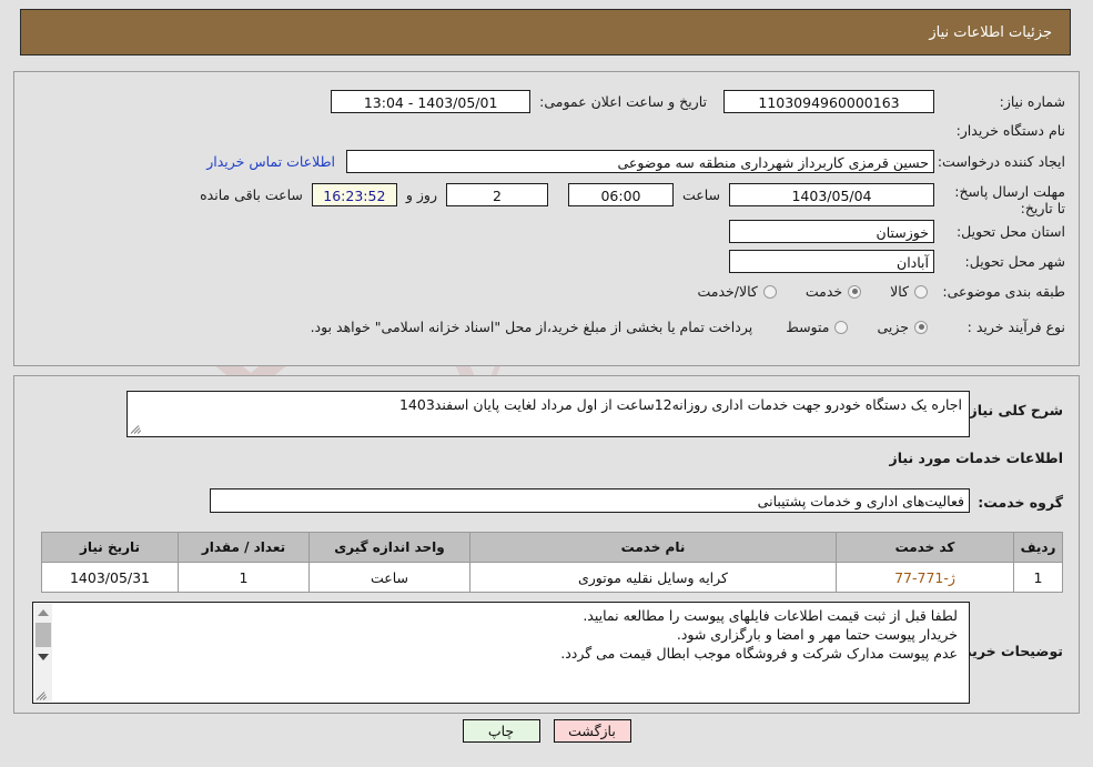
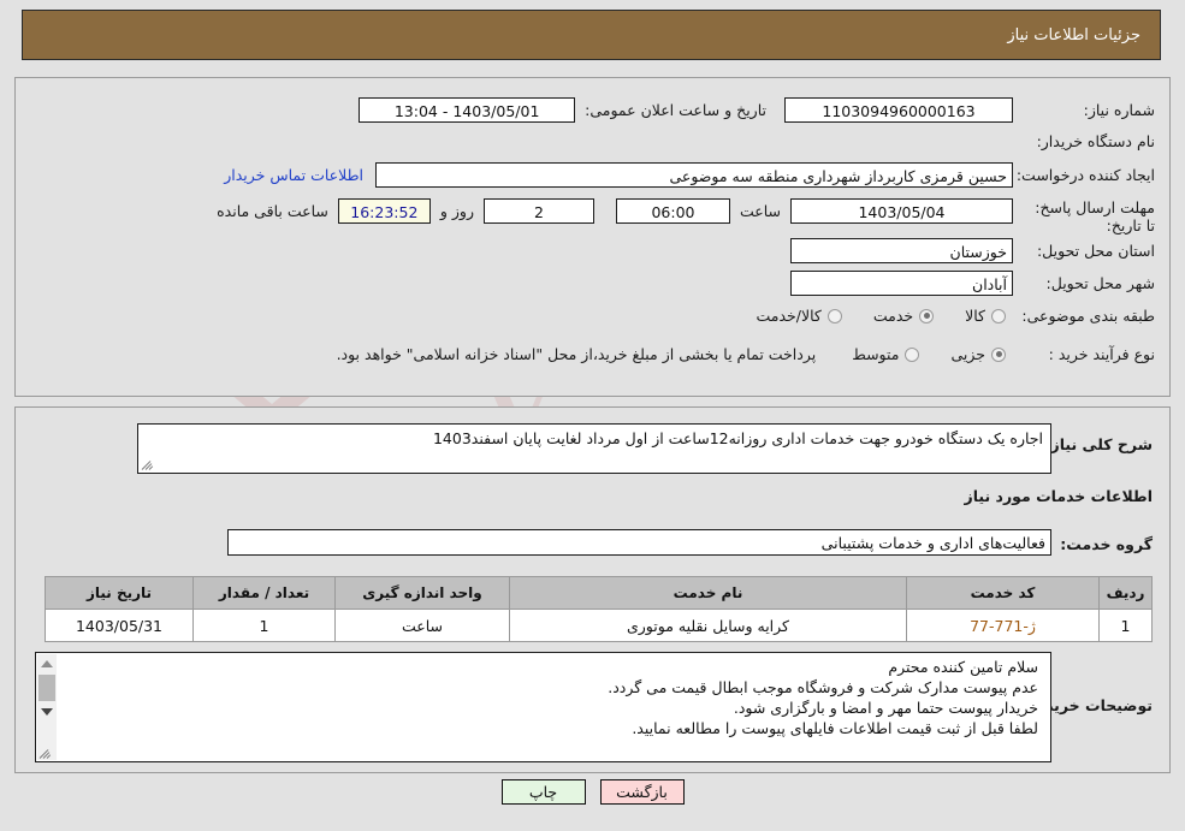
  جزئیات اطلاعات نیاز
  شماره نیاز:
  1103094960000163
  تاریخ و ساعت اعلان عمومی:
  1403/05/01 - 13:04
  نام دستگاه خریدار:
  ایجاد کننده درخواست:
  حسین قرمزی کاربرداز شهرداری منطقه سه موضوعی
  اطلاعات تماس خریدار
  مهلت ارسال پاسخ: تا تاریخ:
  1403/05/04
  ساعت
  06:00
  2
  روز و
  16:23:52
  ساعت باقی مانده
  استان محل تحویل:
  خوزستان
  شهر محل تحویل:
  آبادان
  طبقه بندی موضوعی:
  کالا
  خدمت
  کالا/خدمت
  نوع فرآیند خرید :
  جزیی
  متوسط
  پرداخت تمام یا بخشی از مبلغ خرید،از محل "اسناد خزانه اسلامی" خواهد بود.
  شرح کلی نیاز
  اجاره یک دستگاه خودرو جهت خدمات اداری روزانه12ساعت از اول مرداد لغایت پایان اسفند1403
  اطلاعات خدمات مورد نیاز
  گروه خدمت:
  فعالیت‌های اداری و خدمات پشتیبانی
  ردیف	کد خدمت	نام خدمت	واحد اندازه گیری	تعداد / مقدار	تاریخ نیاز
  1	ژ-771-77	کرایه وسایل نقلیه موتوری	ساعت	1	1403/05/31
  توضیحات خری
+ سلام تامین کننده محترم
- لطفا قبل از ثبت قیمت اطلاعات فایلهای پیوست را مطالعه نمایید.
+ عدم پیوست مدارک شرکت و فروشگاه موجب ابطال قیمت می گردد.
  خریدار پیوست حتما مهر و امضا و بارگزاری شود.
- عدم پیوست مدارک شرکت و فروشگاه موجب ابطال قیمت می گردد.
+ لطفا قبل از ثبت قیمت اطلاعات فایلهای پیوست را مطالعه نمایید.
  بازگشت
  چاپ
